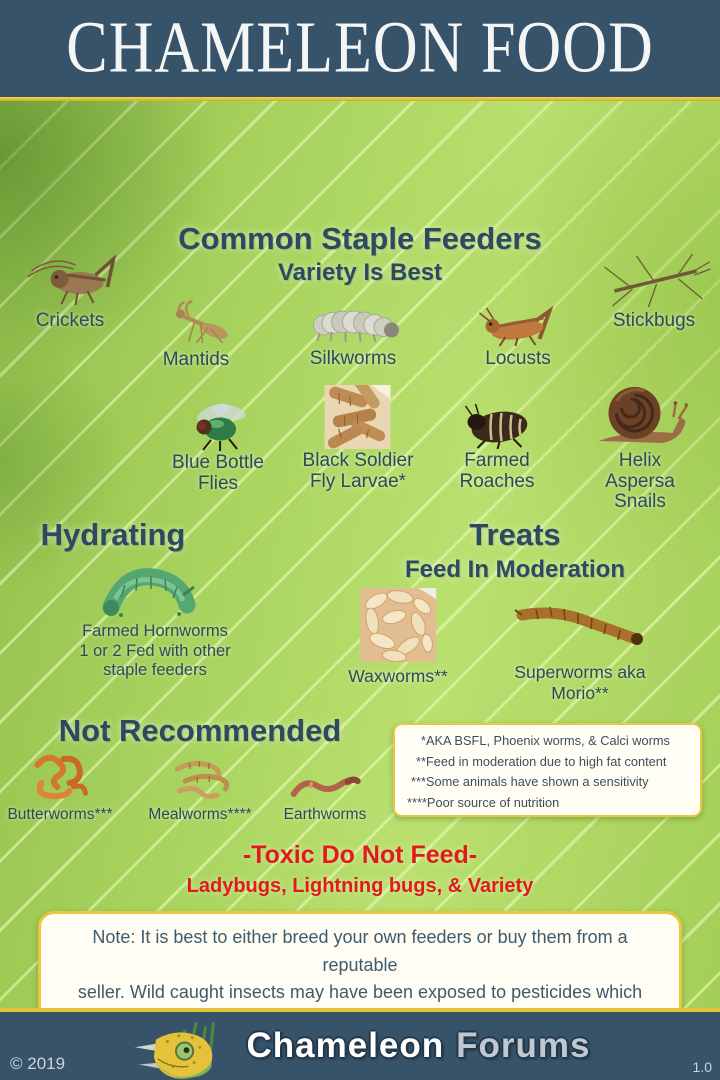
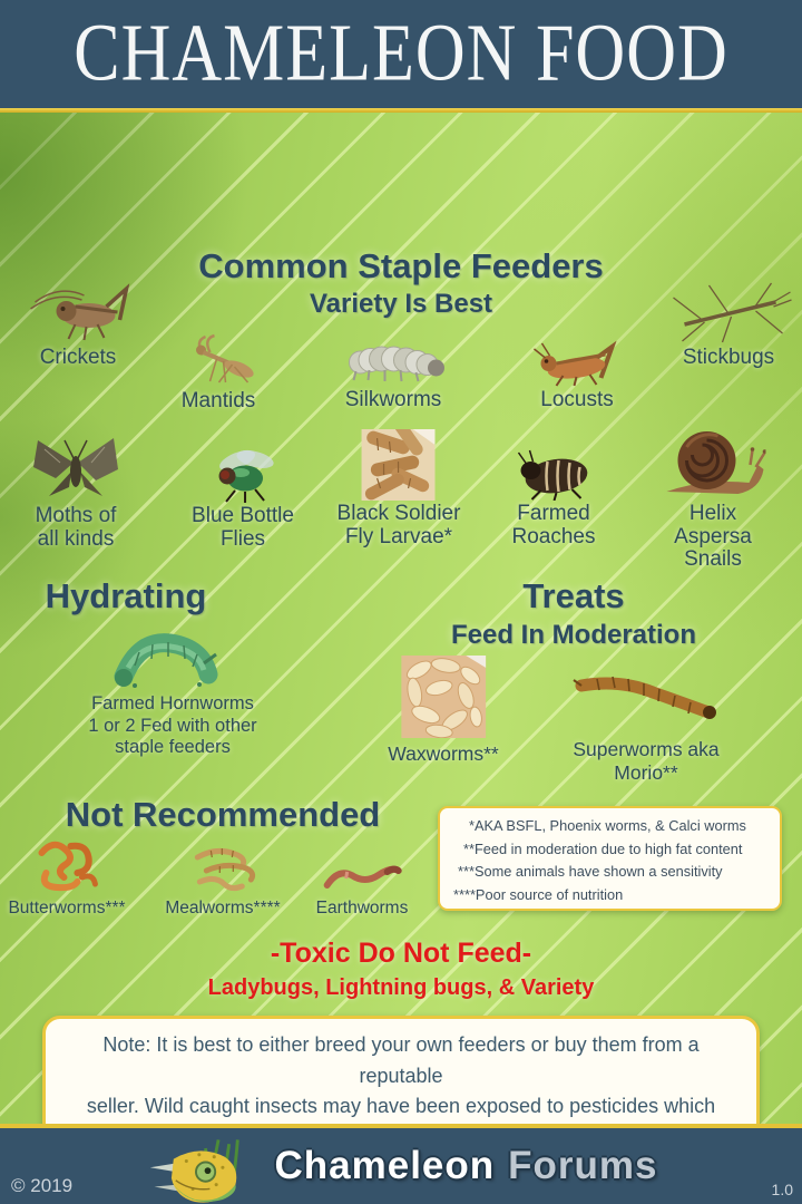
  CHAMELEON FOOD
  Common Staple Feeders
  Variety Is Best
  Crickets
  Mantids
  Silkworms
  Locusts
  Stickbugs
+ Moths of
+ all kinds
  Blue Bottle
  Flies
  Black Soldier
  Fly Larvae*
  Farmed
  Roaches
  Helix Aspersa
  Snails
  Hydrating
  Farmed Hornworms
  1 or 2 Fed with other
  staple feeders
  Treats
  Feed In Moderation
  Waxworms**
  Superworms aka Morio**
  Not Recommended
  *AKA BSFL, Phoenix worms, & Calci worms
  **Feed in moderation due to high fat content
  ***Some animals have shown a sensitivity
  ****Poor source of nutrition
  Butterworms***
  Mealworms****
  Earthworms
  -Toxic Do Not Feed-
  Ladybugs, Lightning bugs, & Variety
  Note: It is best to either breed your own feeders or buy them from a reputable
  seller. Wild caught insects may have been exposed to pesticides which
  Chameleon
  Forums
  © 2019
  1.0
